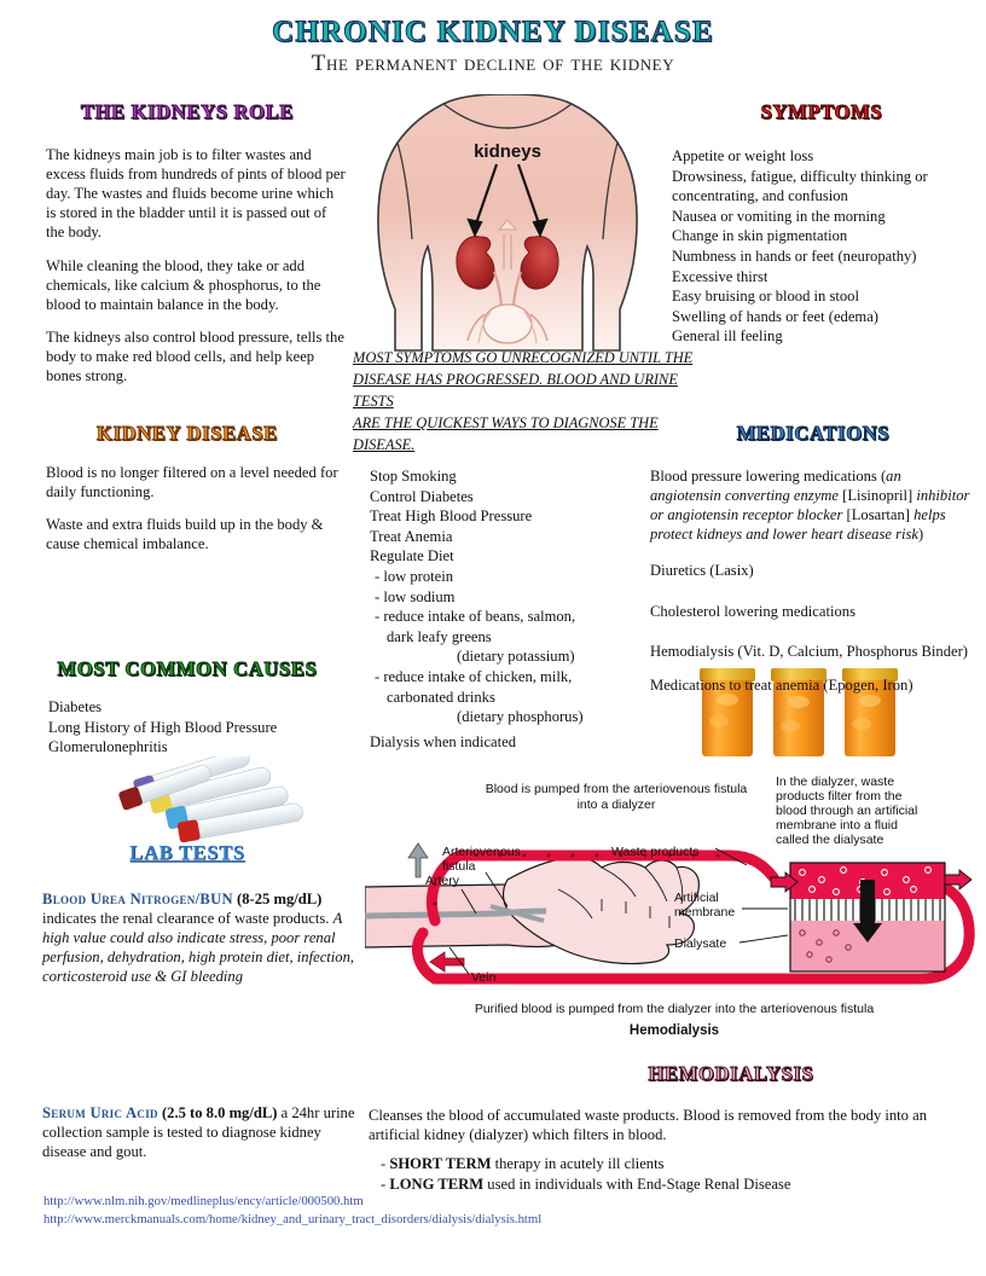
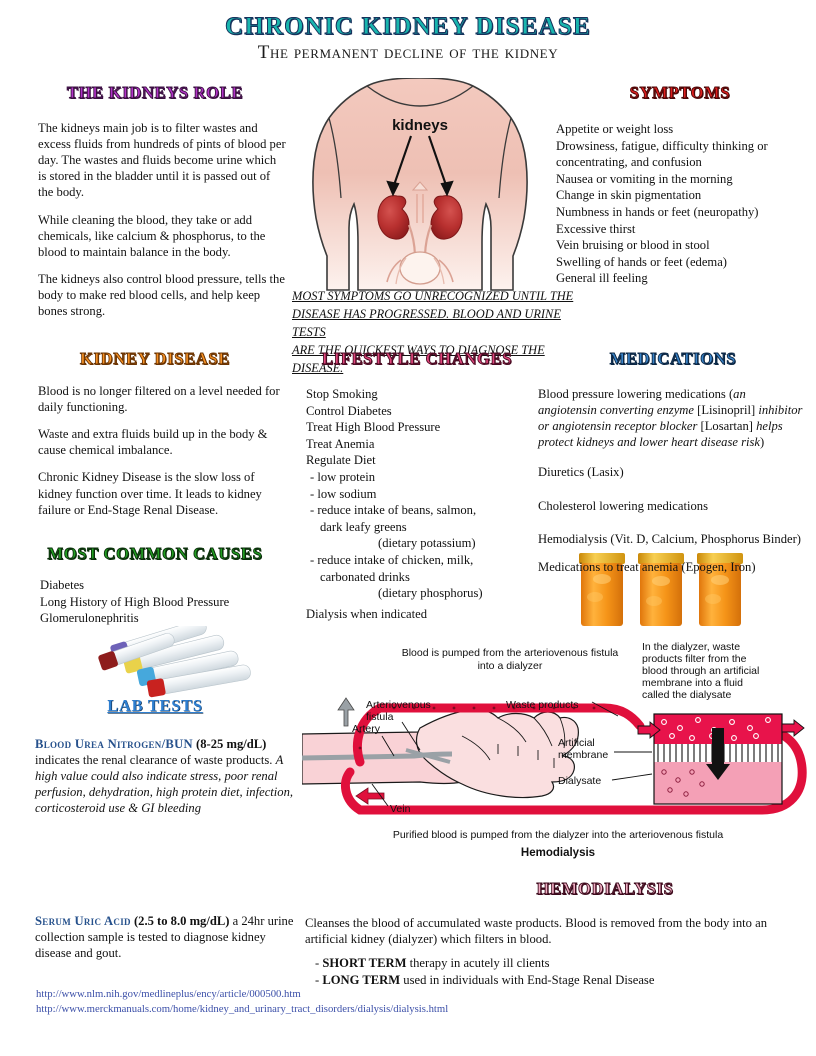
  CHRONIC KIDNEY DISEASE
  The permanent decline of the kidney
  THE KIDNEYS ROLE
  The kidneys main job is to filter wastes and excess fluids from hundreds of pints of blood per day. The wastes and fluids become urine which is stored in the bladder until it is passed out of the body.
  While cleaning the blood, they take or add chemicals, like calcium & phosphorus, to the blood to maintain balance in the body.
  The kidneys also control blood pressure, tells the body to make red blood cells, and help keep bones strong.
  kidneys
  SYMPTOMS
  Appetite or weight loss
  Drowsiness, fatigue, difficulty thinking or concentrating, and confusion
  Nausea or vomiting in the morning
  Change in skin pigmentation
  Numbness in hands or feet (neuropathy)
  Excessive thirst
- Easy bruising or blood in stool
+ Vein bruising or blood in stool
  Swelling of hands or feet (edema)
  General ill feeling
  MOST SYMPTOMS GO UNRECOGNIZED UNTIL THE
  DISEASE HAS PROGRESSED. BLOOD AND URINE TESTS
  ARE THE QUICKEST WAYS TO DIAGNOSE THE DISEASE.
  KIDNEY DISEASE
  Blood is no longer filtered on a level needed for daily functioning.
  Waste and extra fluids build up in the body & cause chemical imbalance.
+ Chronic Kidney Disease is the slow loss of kidney function over time. It leads to kidney failure or End-Stage Renal Disease.
+ LIFESTYLE CHANGES
  Stop Smoking
  Control Diabetes
  Treat High Blood Pressure
  Treat Anemia
  Regulate Diet
  - low protein
  - low sodium
  - reduce intake of beans, salmon,
  dark leafy greens
  (dietary potassium)
  - reduce intake of chicken, milk,
  carbonated drinks
  (dietary phosphorus)
  Dialysis when indicated
  MEDICATIONS
  Blood pressure lowering medications (an angiotensin converting enzyme [Lisinopril] inhibitor or angiotensin receptor blocker [Losartan] helps protect kidneys and lower heart disease risk)
  Diuretics (Lasix)
  Cholesterol lowering medications
  Hemodialysis (Vit. D, Calcium, Phosphorus Binder)
  Medications to treat anemia (Epogen, Iron)
  MOST COMMON CAUSES
  Diabetes
  Long History of High Blood Pressure
  Glomerulonephritis
  LAB TESTS
  Blood Urea Nitrogen/BUN (8-25 mg/dL) indicates the renal clearance of waste products. A high value could also indicate stress, poor renal perfusion, dehydration, high protein diet, infection, corticosteroid use & GI bleeding
  Serum Uric Acid (2.5 to 8.0 mg/dL) a 24hr urine collection sample is tested to diagnose kidney disease and gout.
  Blood is pumped from the arteriovenous fistula
  into a dialyzer
  In the dialyzer, waste
  products filter from the
  blood through an artificial
  membrane into a fluid
  called the dialysate
  Arteriovenous
  fistula
  Artery
  Vein
  Waste products
  Artificial
  membrane
  Dialysate
  Purified blood is pumped from the dialyzer into the arteriovenous fistula
  Hemodialysis
  HEMODIALYSIS
  Cleanses the blood of accumulated waste products. Blood is removed from the body into an artificial kidney (dialyzer) which filters in blood.
  - SHORT TERM therapy in acutely ill clients
  - LONG TERM used in individuals with End-Stage Renal Disease
  http://www.nlm.nih.gov/medlineplus/ency/article/000500.htm
  http://www.merckmanuals.com/home/kidney_and_urinary_tract_disorders/dialysis/dialysis.html
